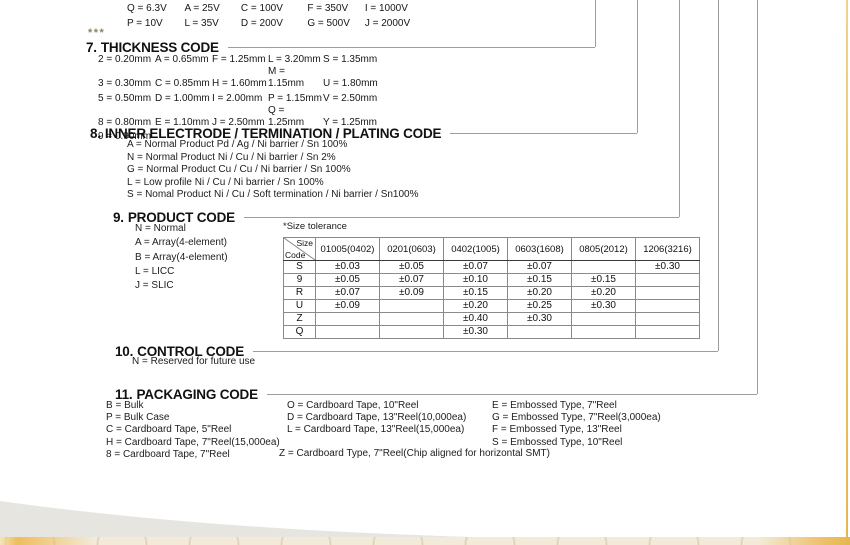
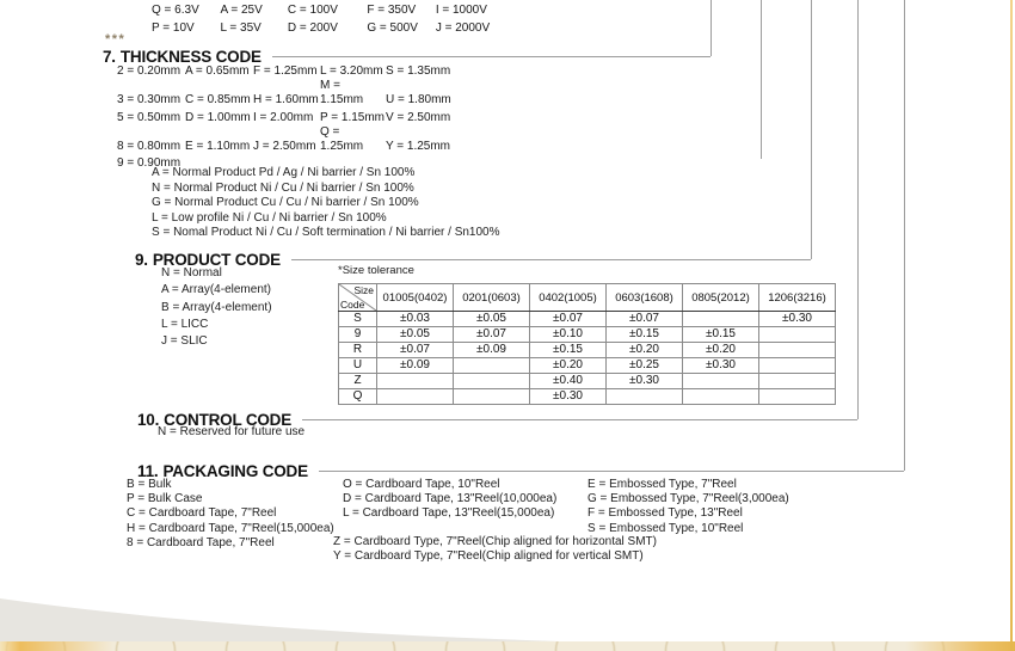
  Q = 6.3V A = 25V C = 100V F = 350V I = 1000V
  P = 10V L = 35V D = 200V G = 500V J = 2000V
  ***
  7.
  THICKNESS CODE
  2 = 0.20mm A = 0.65mm F = 1.25mm L = 3.20mm S = 1.35mm
  3 = 0.30mm C = 0.85mm H = 1.60mmM = 1.15mm U = 1.80mm
  5 = 0.50mm D = 1.00mm I = 2.00mm P = 1.15mmV = 2.50mm
  8 = 0.80mm E = 1.10mm J = 2.50mmQ = 1.25mm Y = 1.25mm
  9 = 0.90mm
- 8.
- INNER ELECTRODE / TERMINATION / PLATING CODE
  A = Normal Product Pd / Ag / Ni barrier / Sn 100%
- N = Normal Product Ni / Cu / Ni barrier / Sn 2%
+ N = Normal Product Ni / Cu / Ni barrier / Sn 100%
  G = Normal Product Cu / Cu / Ni barrier / Sn 100%
  L = Low profile Ni / Cu / Ni barrier / Sn 100%
  S = Nomal Product Ni / Cu / Soft termination / Ni barrier / Sn100%
  9.
  PRODUCT CODE
  N = Normal
  A = Array(4-element)
  B = Array(4-element)
  L = LICC
  J = SLIC
  *Size tolerance
  Size Code	01005(0402)	0201(0603)	0402(1005)	0603(1608)	0805(2012)	1206(3216)
  S	±0.03	±0.05	±0.07	±0.07		±0.30
  9	±0.05	±0.07	±0.10	±0.15	±0.15
  R	±0.07	±0.09	±0.15	±0.20	±0.20
  U	±0.09		±0.20	±0.25	±0.30
  Z			±0.40	±0.30
  Q			±0.30
  10.
  CONTROL CODE
  N = Reserved for future use
  11.
  PACKAGING CODE
  B = Bulk
  P = Bulk Case
- C = Cardboard Tape, 5"Reel
+ C = Cardboard Tape, 7"Reel
  H = Cardboard Tape, 7"Reel(15,000ea)
  8 = Cardboard Tape, 7"Reel
  O = Cardboard Tape, 10"Reel
  D = Cardboard Tape, 13"Reel(10,000ea)
  L = Cardboard Tape, 13"Reel(15,000ea)
  Z = Cardboard Type, 7"Reel(Chip aligned for horizontal SMT)
+ Y = Cardboard Type, 7"Reel(Chip aligned for vertical SMT)
  E = Embossed Type, 7"Reel
  G = Embossed Type, 7"Reel(3,000ea)
  F = Embossed Type, 13"Reel
  S = Embossed Type, 10"Reel
